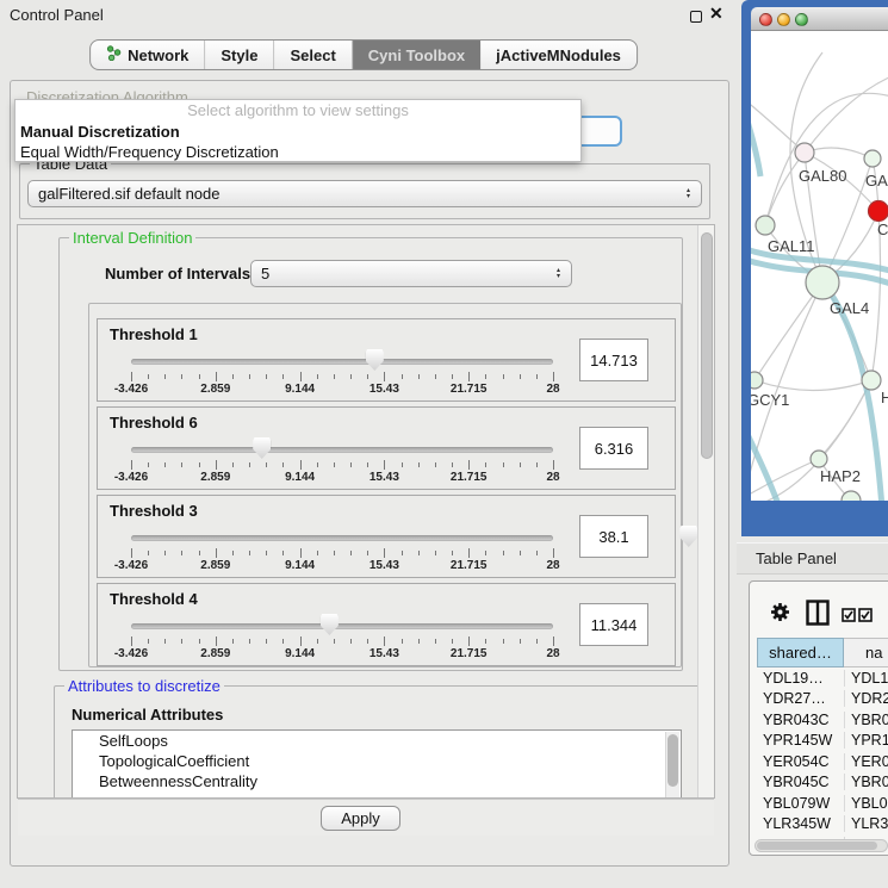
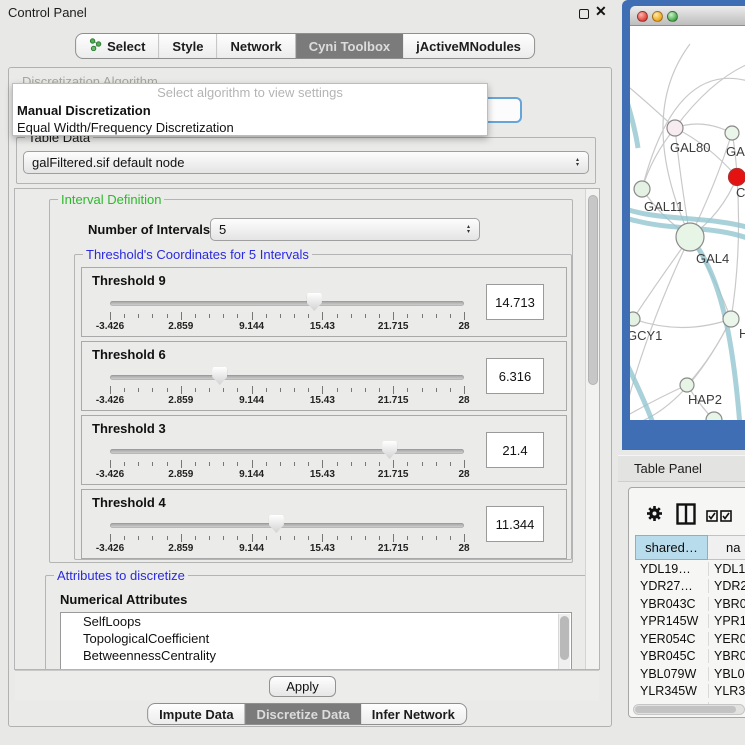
  Control Panel
  ✕
- Network
+ Select
  Style
- Select
+ Network
  Cyni Toolbox
  jActiveMNodules
  Discretization Algorithm
  Select algorithm to view settings
  Manual Discretization
  Equal Width/Frequency Discretization
  Table Data
  galFiltered.sif default node
  Interval Definition
  Number of Intervals
  5
+ Threshold's Coordinates for 5 Intervals
- Threshold 1
+ Threshold 9
  -3.426
  2.859
  9.144
  15.43
  21.715
  28
  14.713
  Threshold 6
  -3.426
  2.859
  9.144
  15.43
  21.715
  28
  6.316
  Threshold 3
  -3.426
  2.859
  9.144
  15.43
  21.715
  28
- 38.1
+ 21.4
  Threshold 4
  -3.426
  2.859
  9.144
  15.43
  21.715
  28
  11.344
  Attributes to discretize
  Numerical Attributes
  SelfLoops
  TopologicalCoefficient
  BetweennessCentrality
  Apply
+ Impute Data
+ Discretize Data
+ Infer Network
  GAL80
  GA
  C
  GAL11
  GAL4
  GCY1
  H
  HAP2
  Table Panel
  shared…
  na
  YDL19…
  YDL1
  YDR27…
  YDR2
  YBR043C
  YBR0
  YPR145W
  YPR1
  YER054C
  YER0
  YBR045C
  YBR0
  YBL079W
  YBL0
  YLR345W
  YLR3
